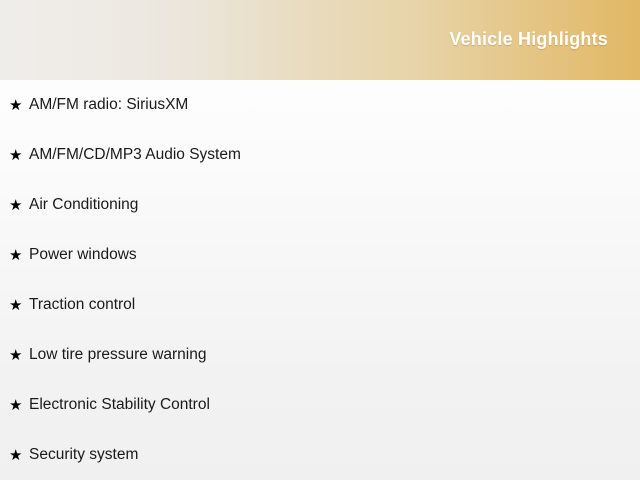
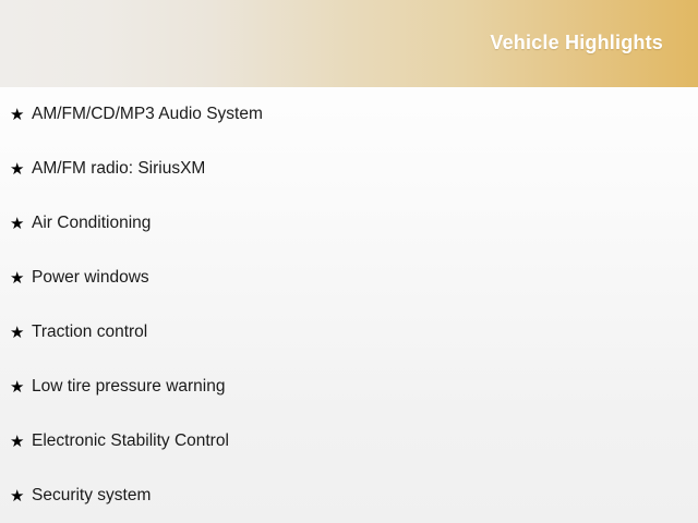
  Vehicle Highlights
  ★
- AM/FM radio: SiriusXM
+ AM/FM/CD/MP3 Audio System
  ★
- AM/FM/CD/MP3 Audio System
+ AM/FM radio: SiriusXM
  ★
  Air Conditioning
  ★
  Power windows
  ★
  Traction control
  ★
  Low tire pressure warning
  ★
  Electronic Stability Control
  ★
  Security system
